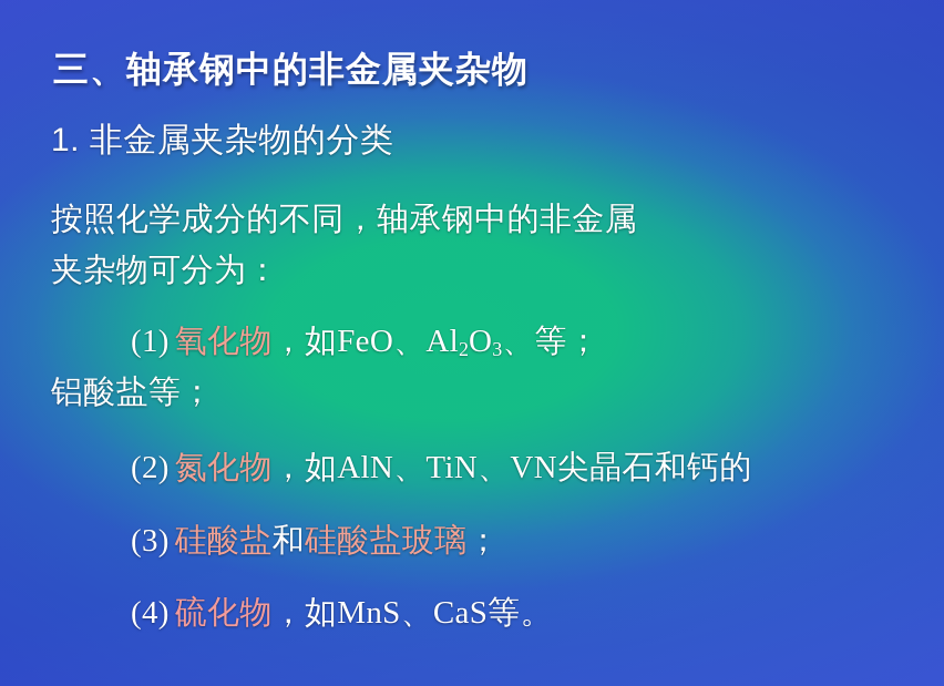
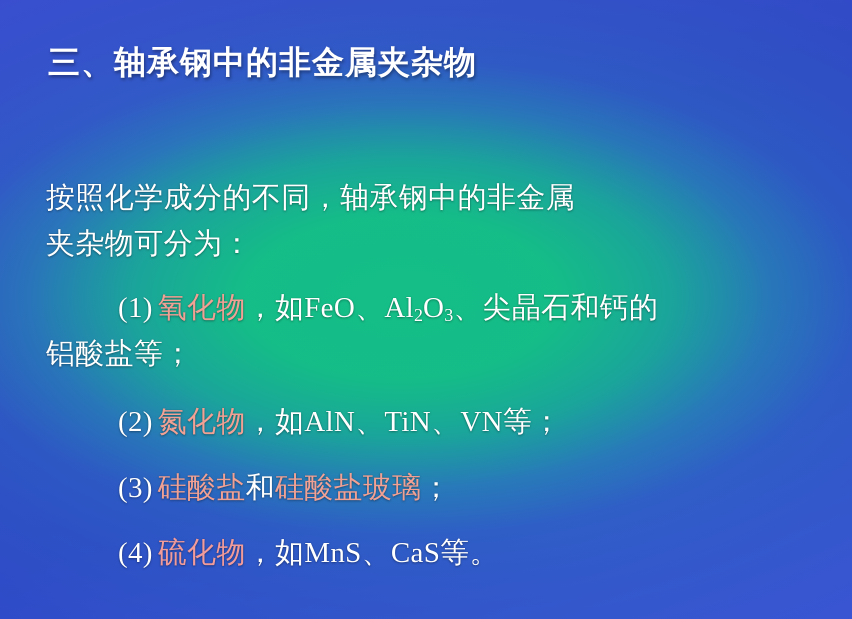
  三、轴承钢中的非金属夹杂物
- 1. 非金属夹杂物的分类
  按照化学成分的不同，轴承钢中的非金属
  夹杂物可分为：
- (1) 氧化物，如FeO、Al2O3、等；
+ (1) 氧化物，如FeO、Al2O3、尖晶石和钙的
  铝酸盐等；
- (2) 氮化物，如AlN、TiN、VN尖晶石和钙的
+ (2) 氮化物，如AlN、TiN、VN等；
  (3) 硅酸盐和硅酸盐玻璃；
  (4) 硫化物，如MnS、CaS等。
